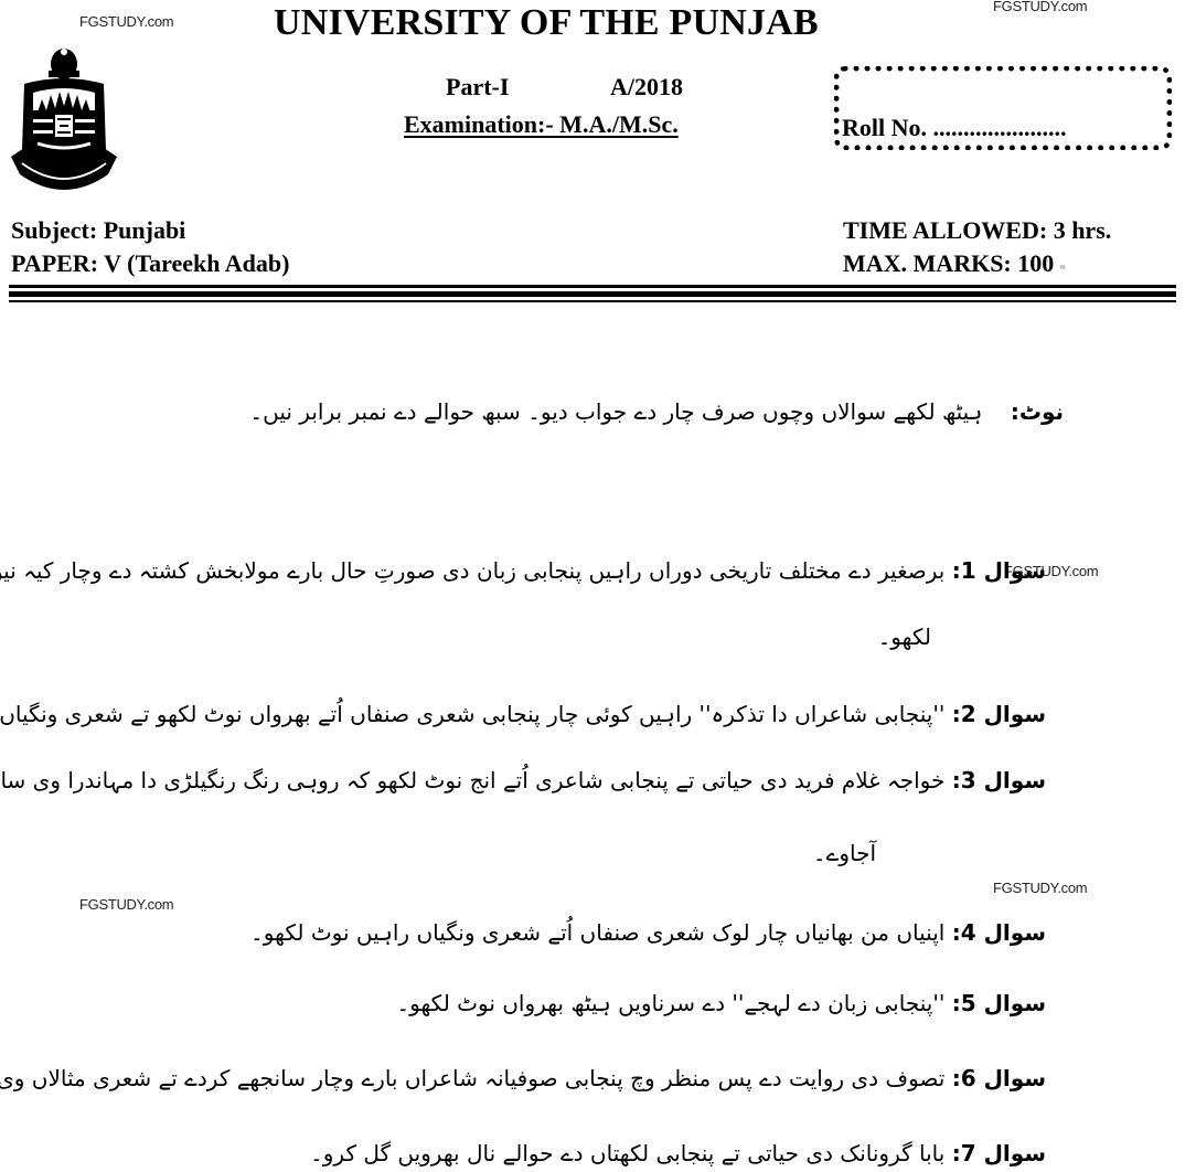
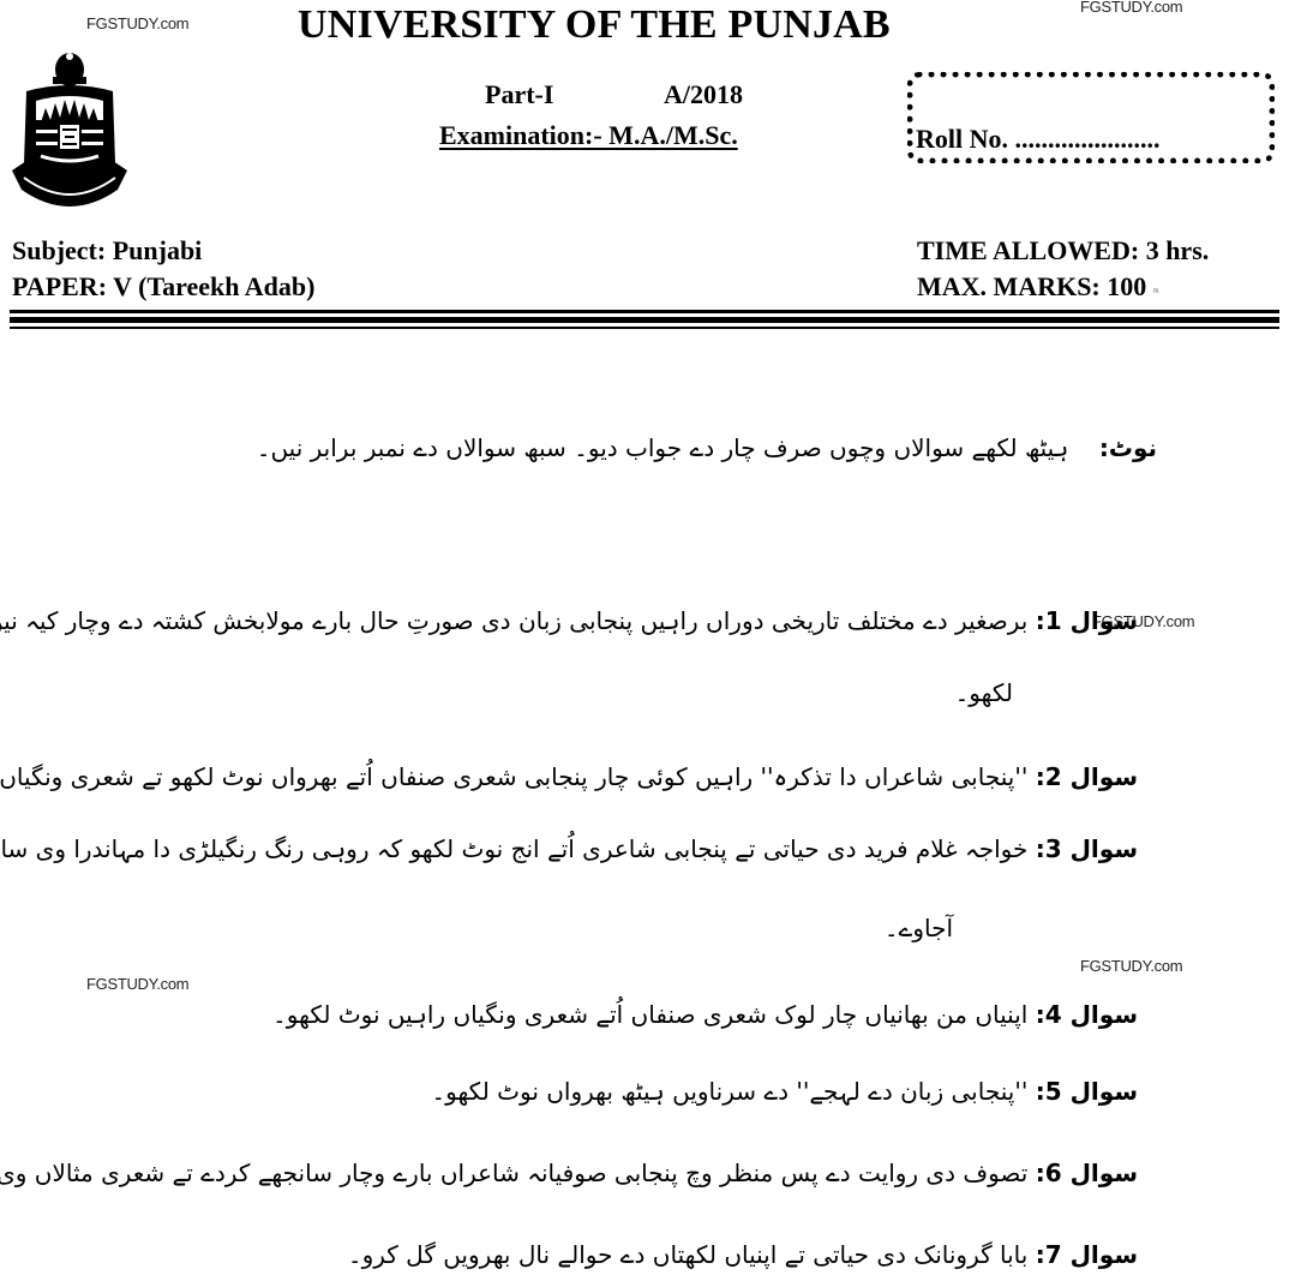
  FGSTUDY.com
  FGSTUDY.com
  FGSTUDY.com
  FGSTUDY.com
  FGSTUDY.com
  UNIVERSITY OF THE PUNJAB
  Part-I
  A/2018
  Examination:- M.A./M.Sc.
  Roll No. ......................
  Subject: Punjabi
  PAPER: V (Tareekh Adab)
  TIME ALLOWED: 3 hrs.
  MAX. MARKS: 100 ᵐ
- نوٹ: ہیٹھ لکھے سوالاں وچوں صرف چار دے جواب دیو۔ سبھ حوالے دے نمبر برابر نیں۔
+ نوٹ: ہیٹھ لکھے سوالاں وچوں صرف چار دے جواب دیو۔ سبھ سوالاں دے نمبر برابر نیں۔
  سوال 1: برصغیر دے مختلف تاریخی دوراں راہیں پنجابی زبان دی صورتِ حال بارے مولابخش کشتہ دے وچار کیہ نی
  لکھو۔
  سوال 2: ''پنجابی شاعراں دا تذکرہ'' راہیں کوئی چار پنجابی شعری صنفاں اُتے بھرواں نوٹ لکھو تے شعری ونگیاں
  سوال 3: خواجہ غلام فرید دی حیاتی تے پنجابی شاعری اُتے انج نوٹ لکھو کہ روہی رنگ رنگیلڑی دا مہاندرا وی سا
  آجاوے۔
  سوال 4: اپنیاں من بھانیاں چار لوک شعری صنفاں اُتے شعری ونگیاں راہیں نوٹ لکھو۔
  سوال 5: ''پنجابی زبان دے لہجے'' دے سرناویں ہیٹھ بھرواں نوٹ لکھو۔
  سوال 6: تصوف دی روایت دے پس منظر وچ پنجابی صوفیانہ شاعراں بارے وچار سانجھے کردے تے شعری مثالاں وی
- سوال 7: بابا گرونانک دی حیاتی تے پنجابی لکھتاں دے حوالے نال بھرویں گل کرو۔
+ سوال 7: بابا گرونانک دی حیاتی تے اپنیاں لکھتاں دے حوالے نال بھرویں گل کرو۔
